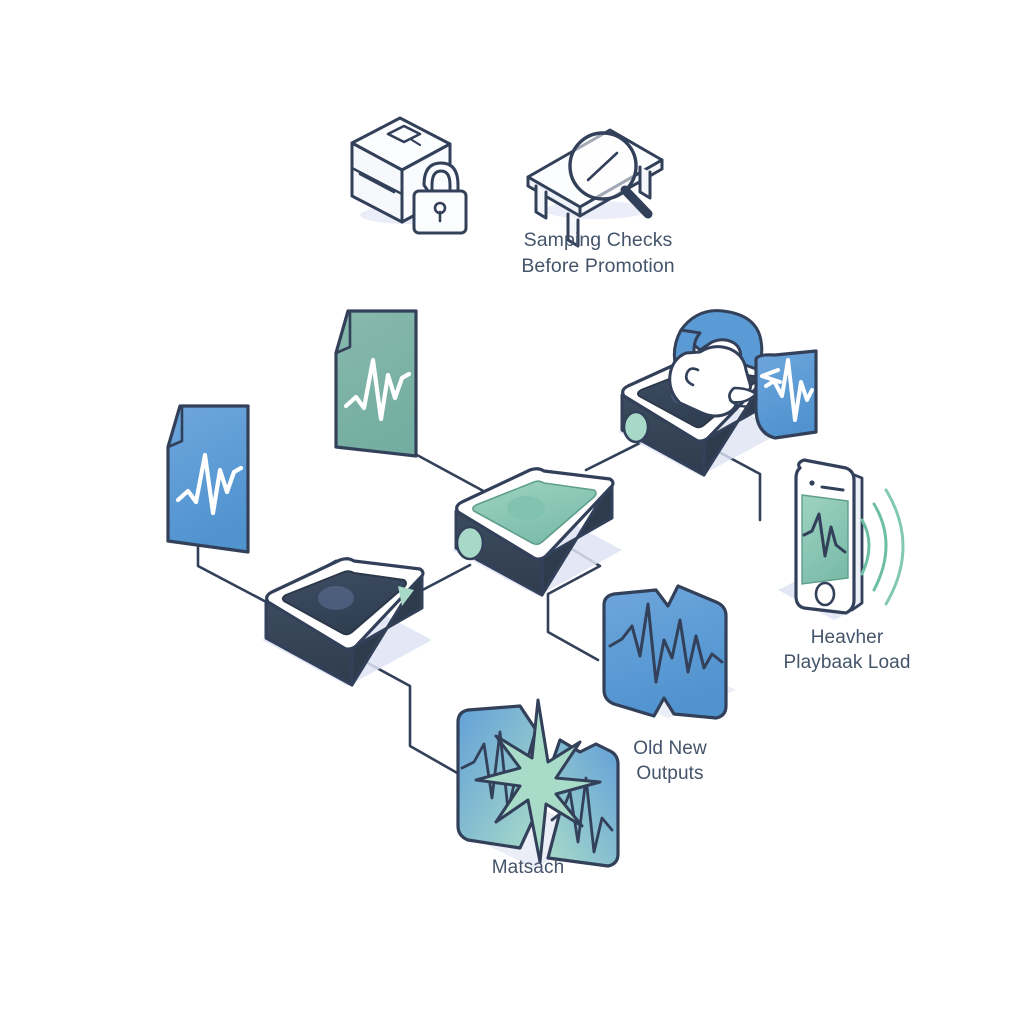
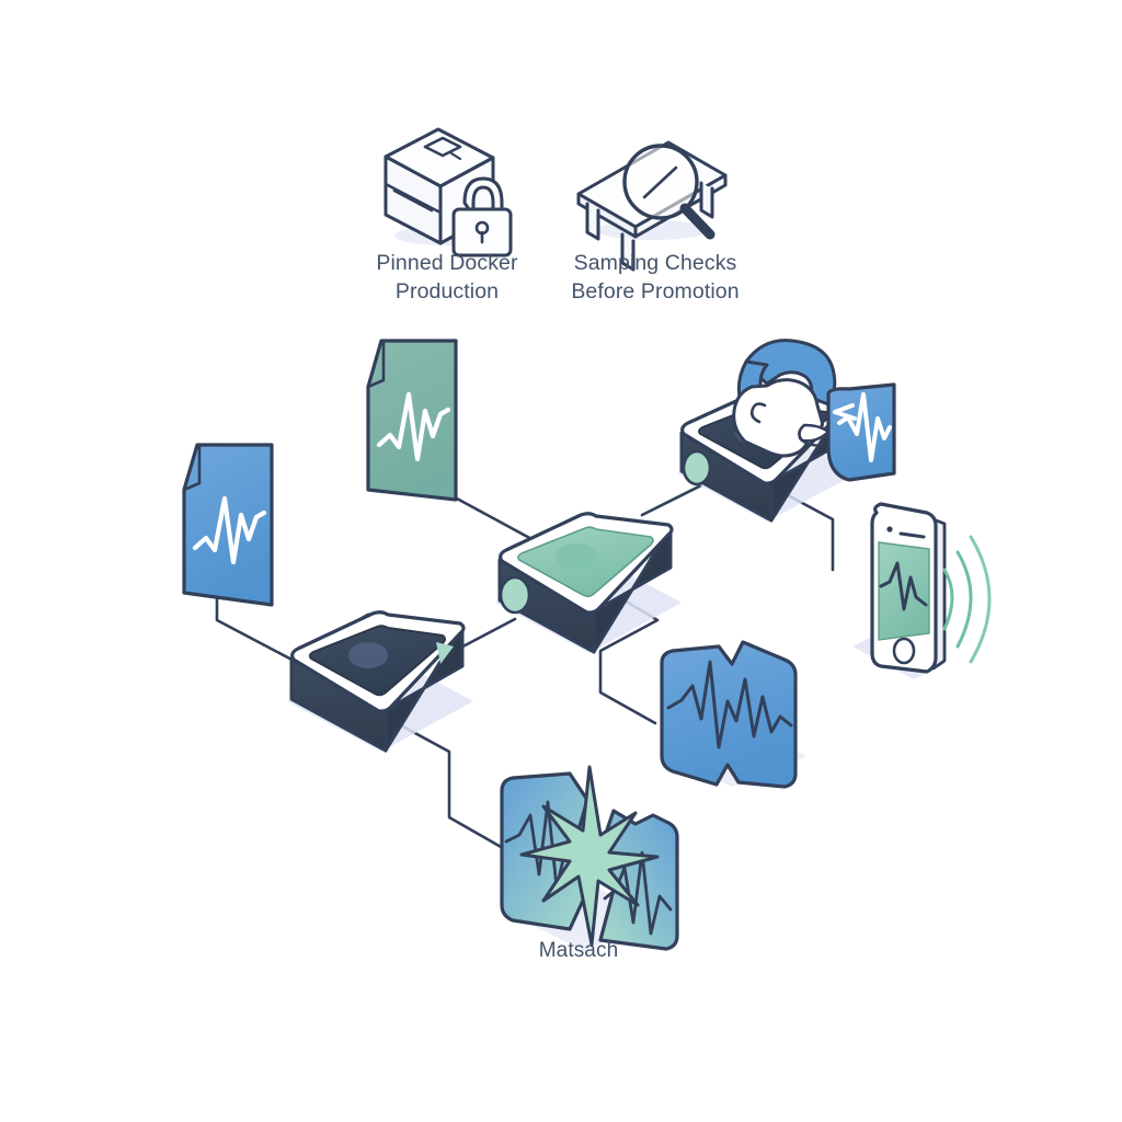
+ Pinned Docker
+ Production
  Samping Checks
  Before Promotion
- Heavher
- Playbaak Load
- Old New
- Outputs
  Matsach
